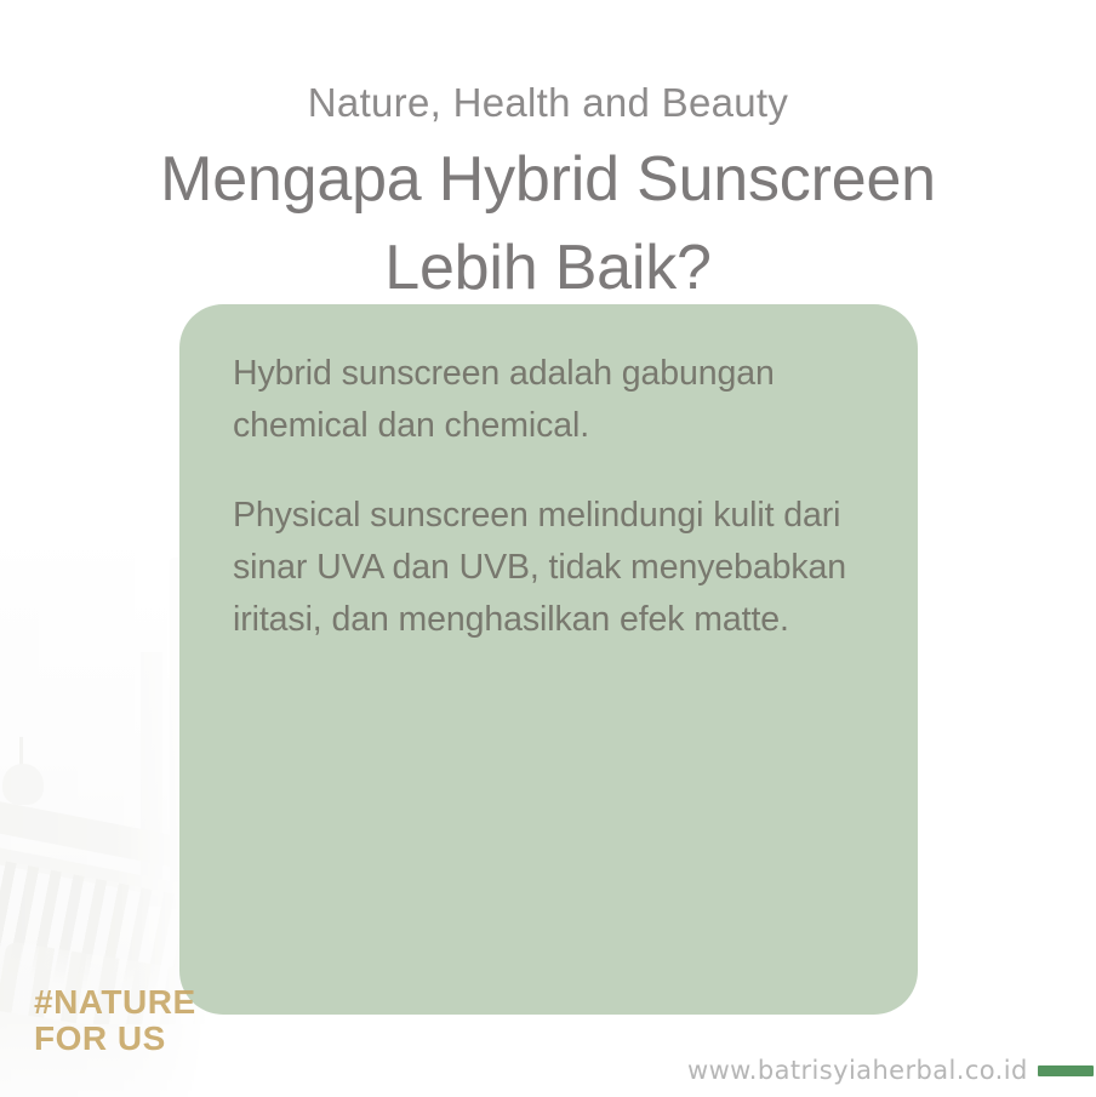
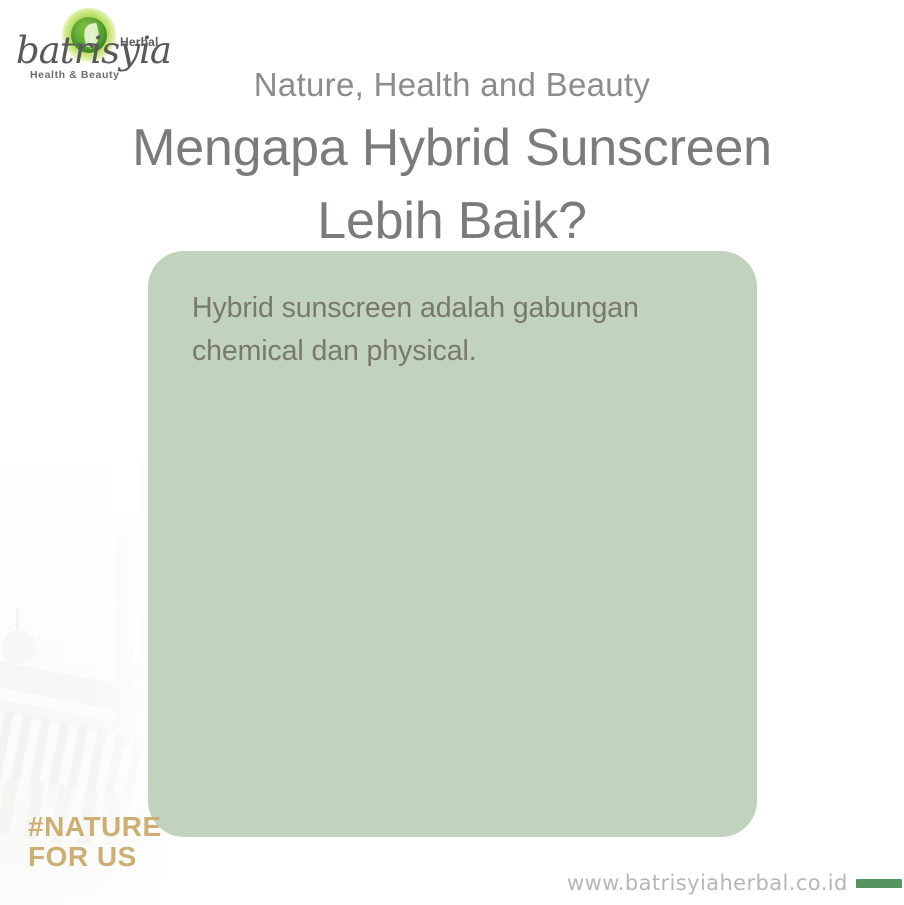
+ batrisyia
+ Herbal
+ Health & Beauty
  Nature, Health and Beauty
  Mengapa Hybrid Sunscreen
  Lebih Baik?
- Hybrid sunscreen adalah gabungan chemical dan chemical.
+ Hybrid sunscreen adalah gabungan chemical dan physical.
- Physical sunscreen melindungi kulit dari sinar UVA dan UVB, tidak menyebabkan iritasi, dan menghasilkan efek matte.
  #NATURE
  FOR US
  www.batrisyiaherbal.co.id
